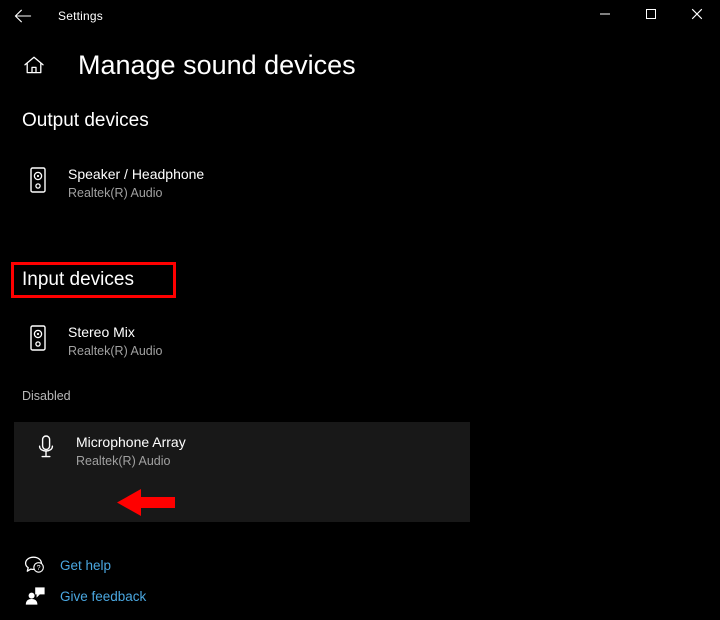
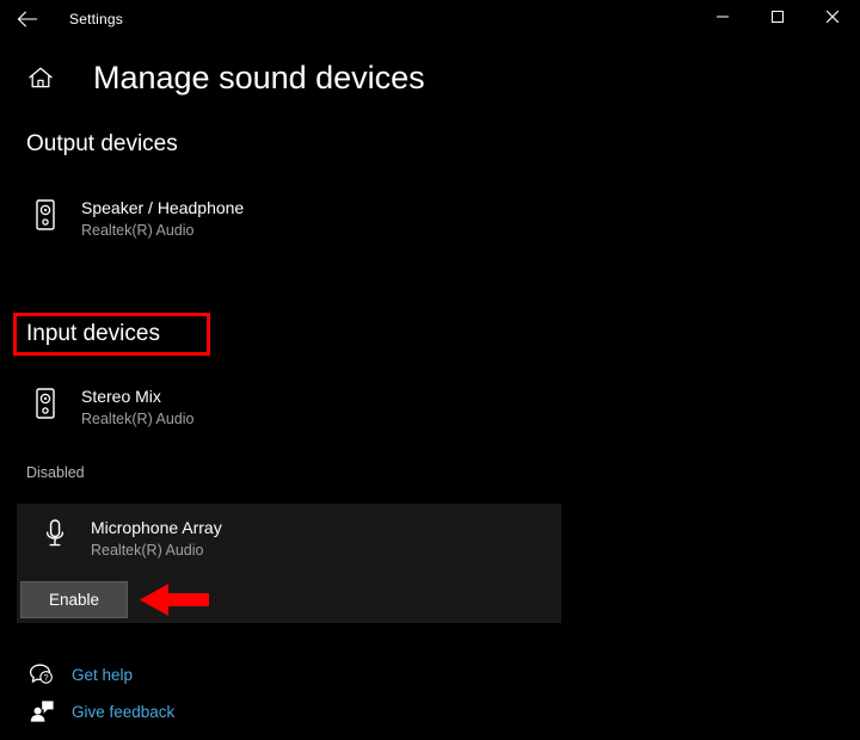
  Settings
  Manage sound devices
  Output devices
  Speaker / Headphone
  Realtek(R) Audio
  Input devices
  Stereo Mix
  Realtek(R) Audio
  Disabled
  Microphone Array
  Realtek(R) Audio
+ Enable
  Get help
  Give feedback
